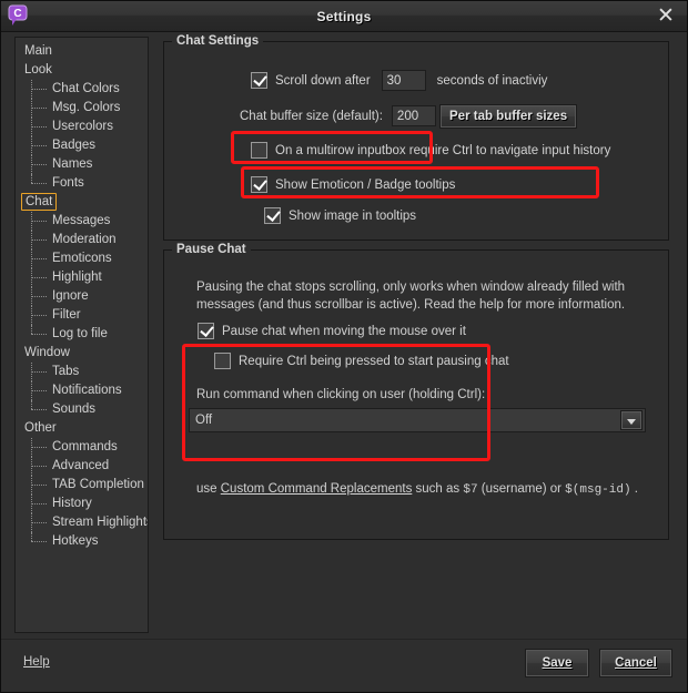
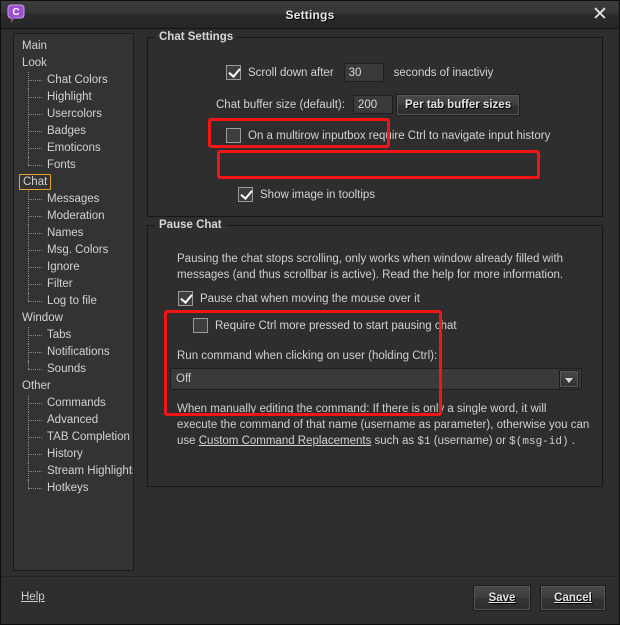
  C
  Settings
  ✕
  Main
  Look
  Chat Colors
- Msg. Colors
+ Highlight
  Usercolors
  Badges
- Names
+ Emoticons
  Fonts
  Chat
  Messages
  Moderation
- Emoticons
+ Names
- Highlight
+ Msg. Colors
  Ignore
  Filter
  Log to file
  Window
  Tabs
  Notifications
  Sounds
  Other
  Commands
  Advanced
  TAB Completion
  History
  Stream Highlight
  Hotkeys
  Chat Settings
  Scroll down after
  30
  seconds of inactiviy
  Chat buffer size (default):
  200
  Per tab buffer sizes
  On a multirow inputbox require Ctrl to navigate input history
- Show Emoticon / Badge tooltips
  Show image in tooltips
  Pause Chat
  Pausing the chat stops scrolling, only works when window already filled with
  messages (and thus scrollbar is active). Read the help for more information.
  Pause chat when moving the mouse over it
- Require Ctrl being pressed to start pausing chat
+ Require Ctrl more pressed to start pausing chat
  Run command when clicking on user (holding Ctrl):
  Off
+ When manually editing the command: If there is only a single word, it will
+ execute the command of that name (username as parameter), otherwise you can
- use Custom Command Replacements such as $7 (username) or $(msg-id) .
+ use Custom Command Replacements such as $1 (username) or $(msg-id) .
  Help
  Save
  Cancel
